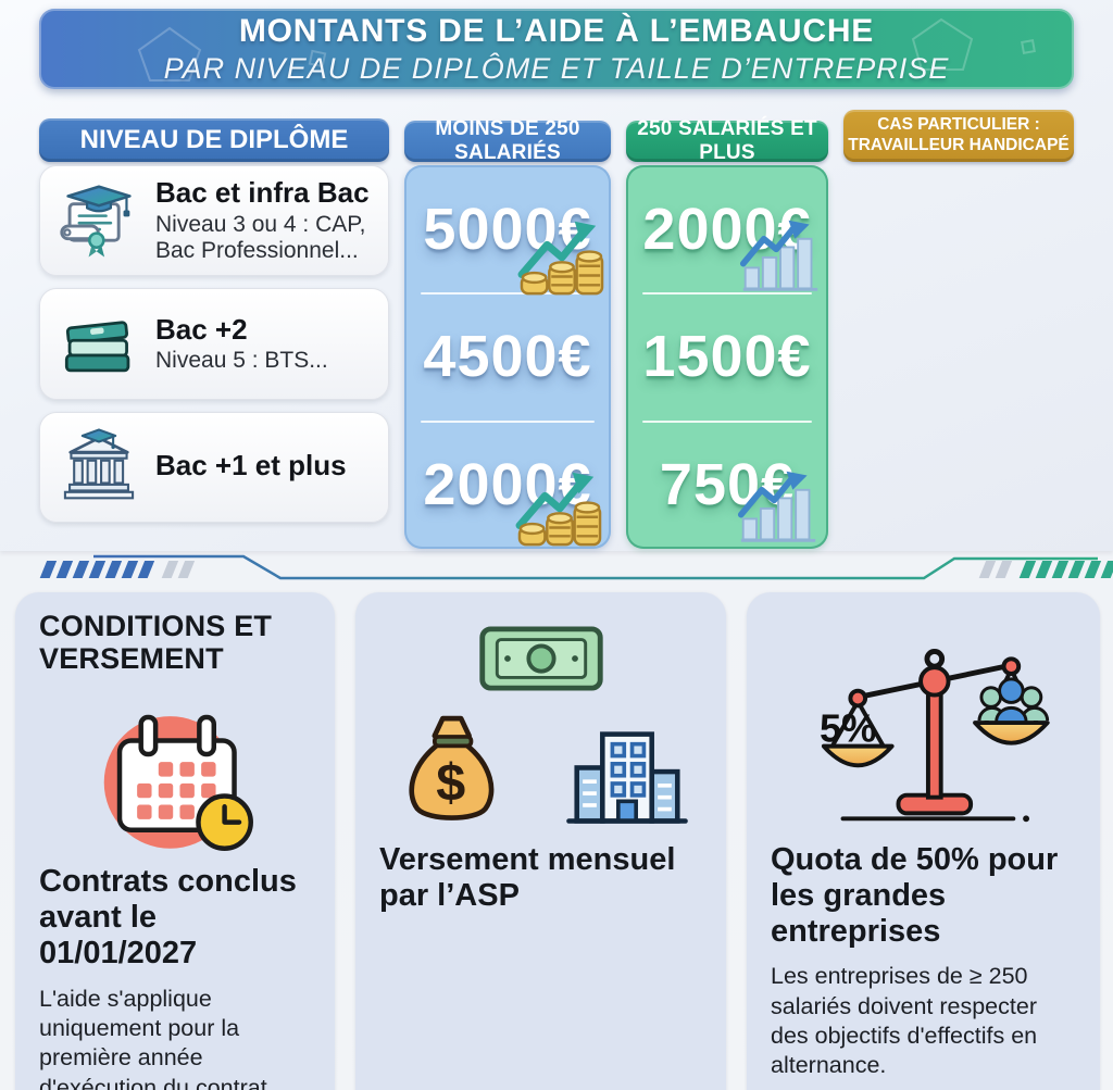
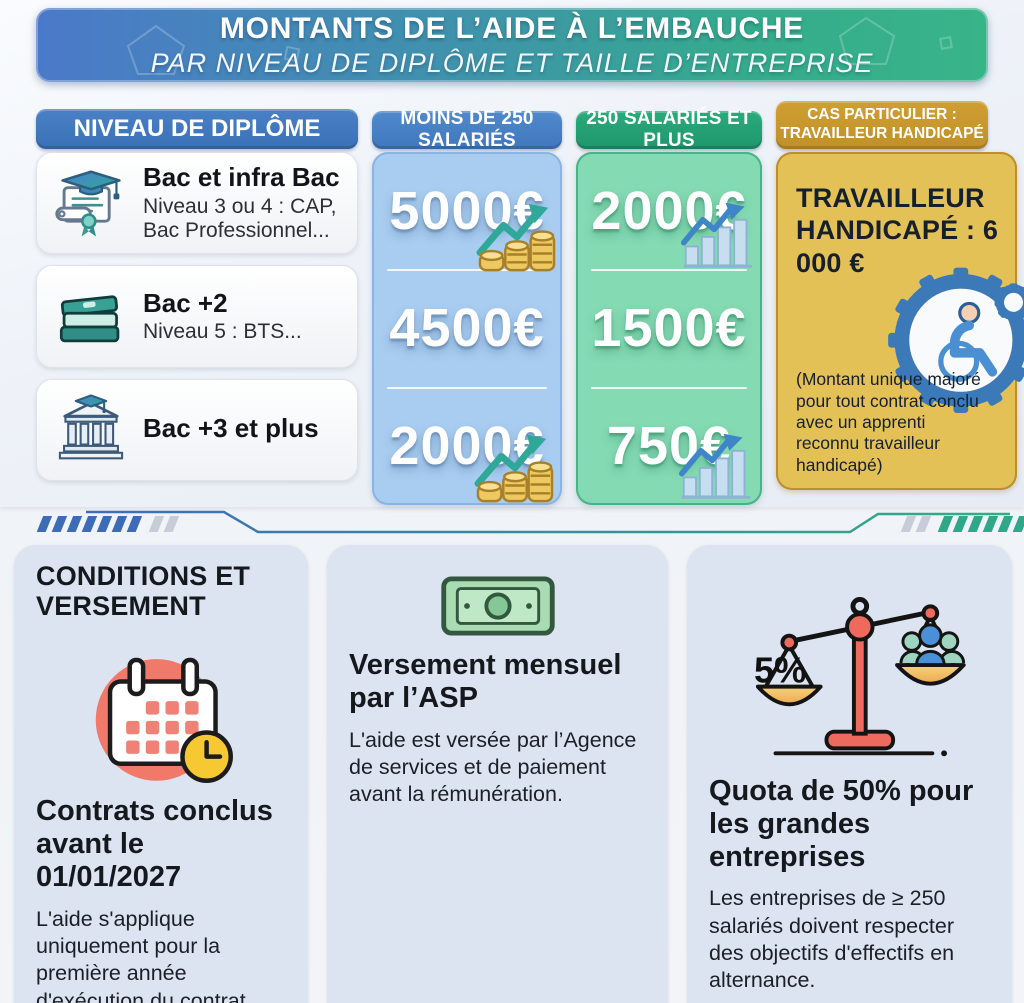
  MONTANTS DE L’AIDE À L’EMBAUCHE
  PAR NIVEAU DE DIPLÔME ET TAILLE D’ENTREPRISE
  NIVEAU DE DIPLÔME
  MOINS DE 250 SALARIÉS
  250 SALARIÉS ET PLUS
  CAS PARTICULIER :
  TRAVAILLEUR HANDICAPÉ
  Bac et infra Bac
  Niveau 3 ou 4 : CAP, Bac Professionnel...
  Bac +2
  Niveau 5 : BTS...
- Bac +1 et plus
+ Bac +3 et plus
  5000€
  4500€
  2000
  2000
  1500€
  750€
+ TRAVAILLEUR HANDICAPÉ : 6 000 €
+ (Montant unique majoré pour tout contrat conclu avec un apprenti reconnu travailleur handicapé)
  CONDITIONS ET VERSEMENT
  Contrats conclus avant le 01/01/2027
  L'aide s'applique uniquement pour la première année d'exécution du contrat.
- $
  Versement mensuel par l’ASP
+ L'aide est versée par l’Agence de services et de paiement avant la rémunération.
  5%
  Quota de 50% pour les grandes entreprises
  Les entreprises de ≥ 250 salariés doivent respecter des objectifs d'effectifs en alternance.
